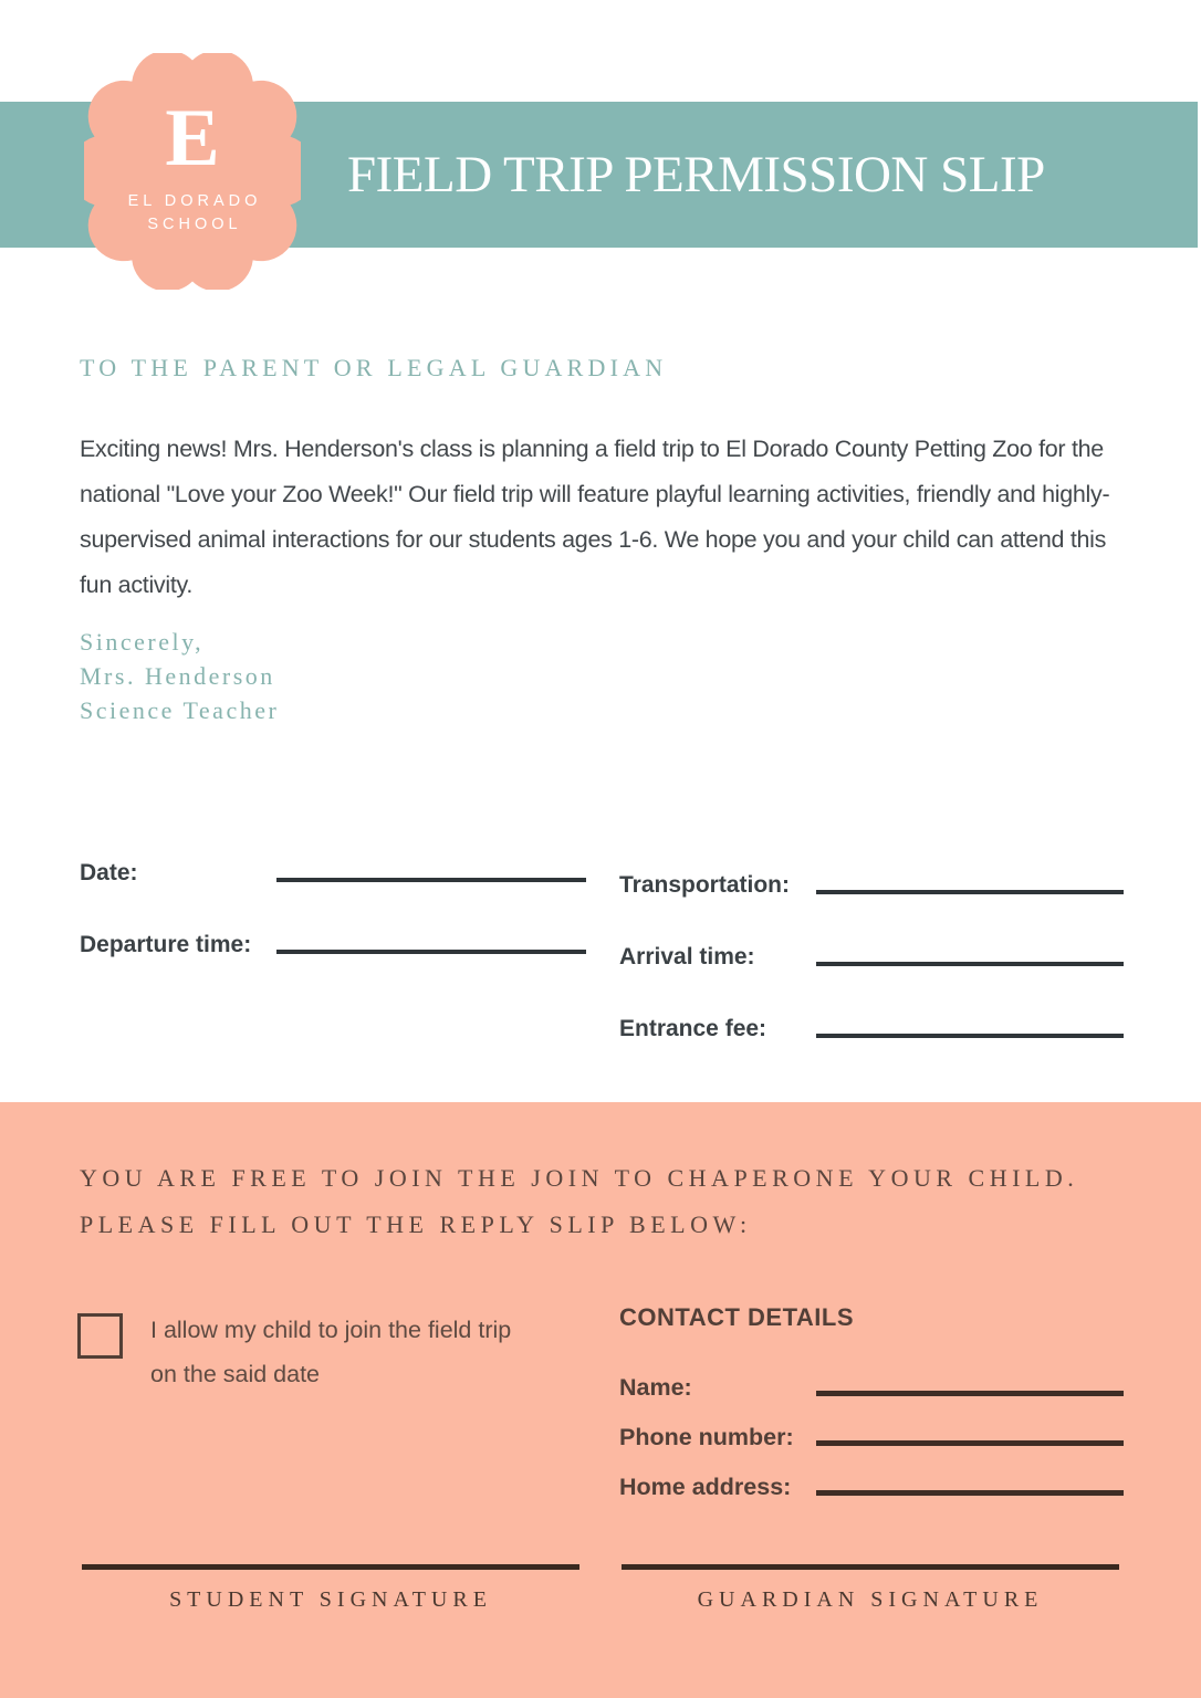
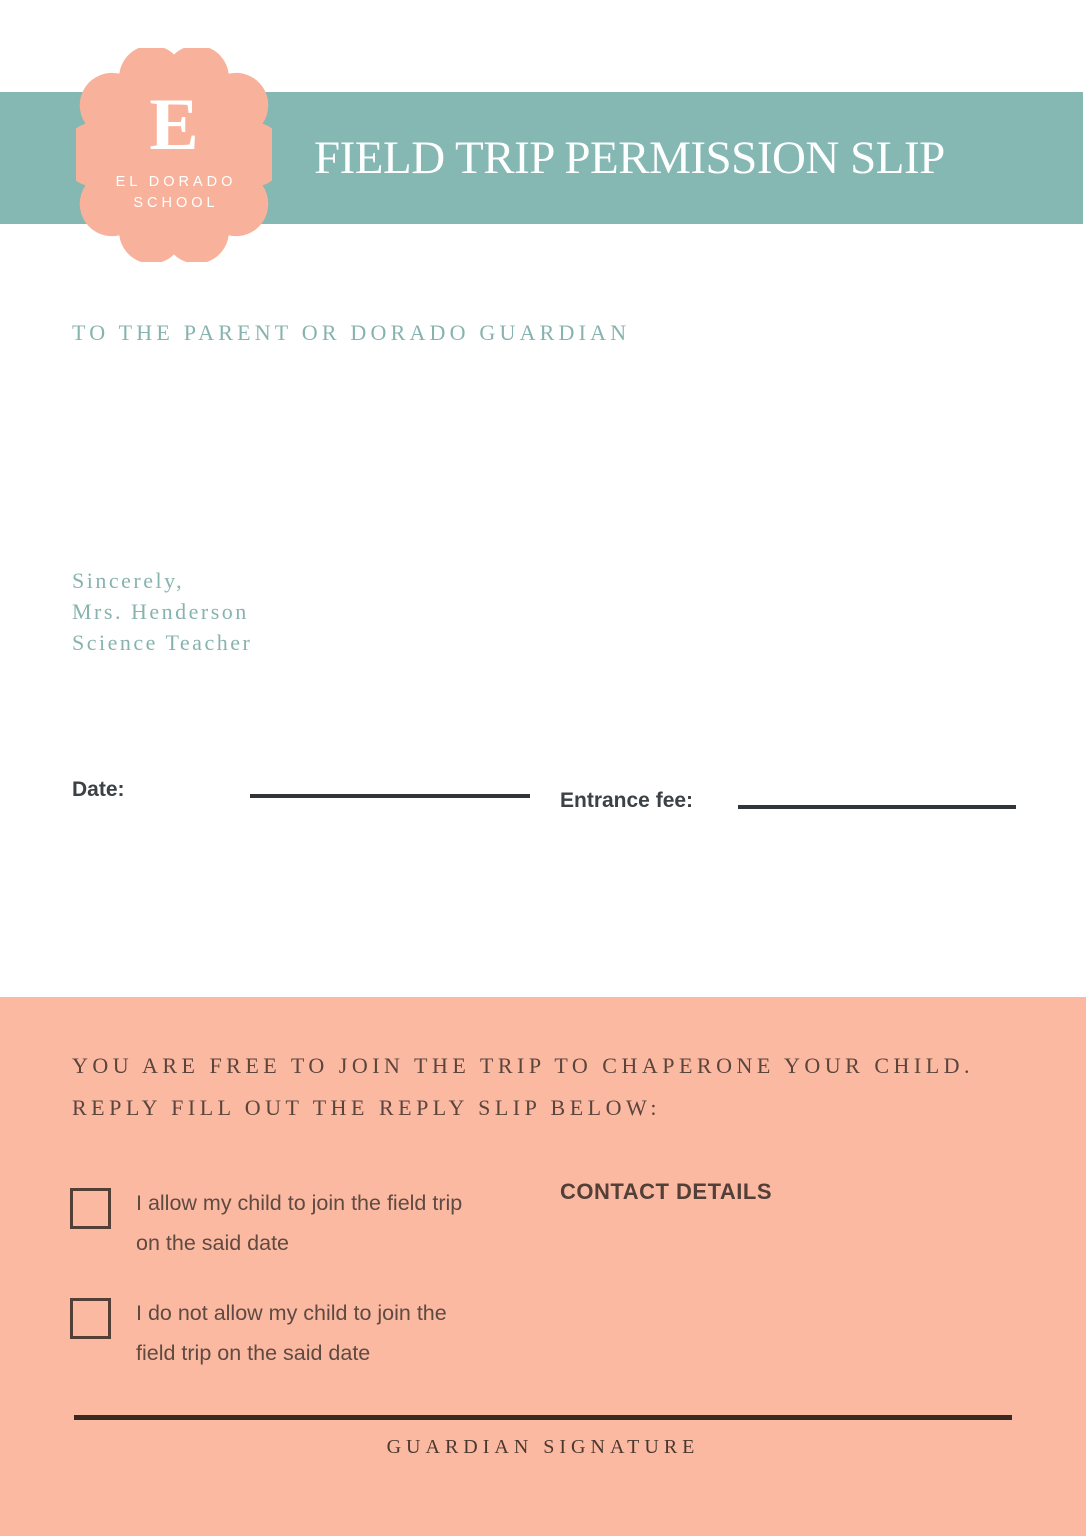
  FIELD TRIP PERMISSION SLIP
  E
  EL DORADO
  SCHOOL
- TO THE PARENT OR LEGAL GUARDIAN
+ TO THE PARENT OR DORADO GUARDIAN
- Exciting news! Mrs. Henderson's class is planning a field trip to El Dorado County Petting Zoo for the national "Love your Zoo Week!" Our field trip will feature playful learning activities, friendly and highly-supervised animal interactions for our students ages 1-6. We hope you and your child can attend this fun activity.
  Sincerely,
  Mrs. Henderson
  Science Teacher
  Date:
- Departure time:
- Transportation:
- Arrival time:
  Entrance fee:
- YOU ARE FREE TO JOIN THE JOIN TO CHAPERONE YOUR CHILD.
+ YOU ARE FREE TO JOIN THE TRIP TO CHAPERONE YOUR CHILD.
- PLEASE FILL OUT THE REPLY SLIP BELOW:
+ REPLY FILL OUT THE REPLY SLIP BELOW:
  I allow my child to join the field trip on the said date
+ I do not allow my child to join the field trip on the said date
  CONTACT DETAILS
- Name:
- Phone number:
- Home address:
- STUDENT SIGNATURE
  GUARDIAN SIGNATURE
